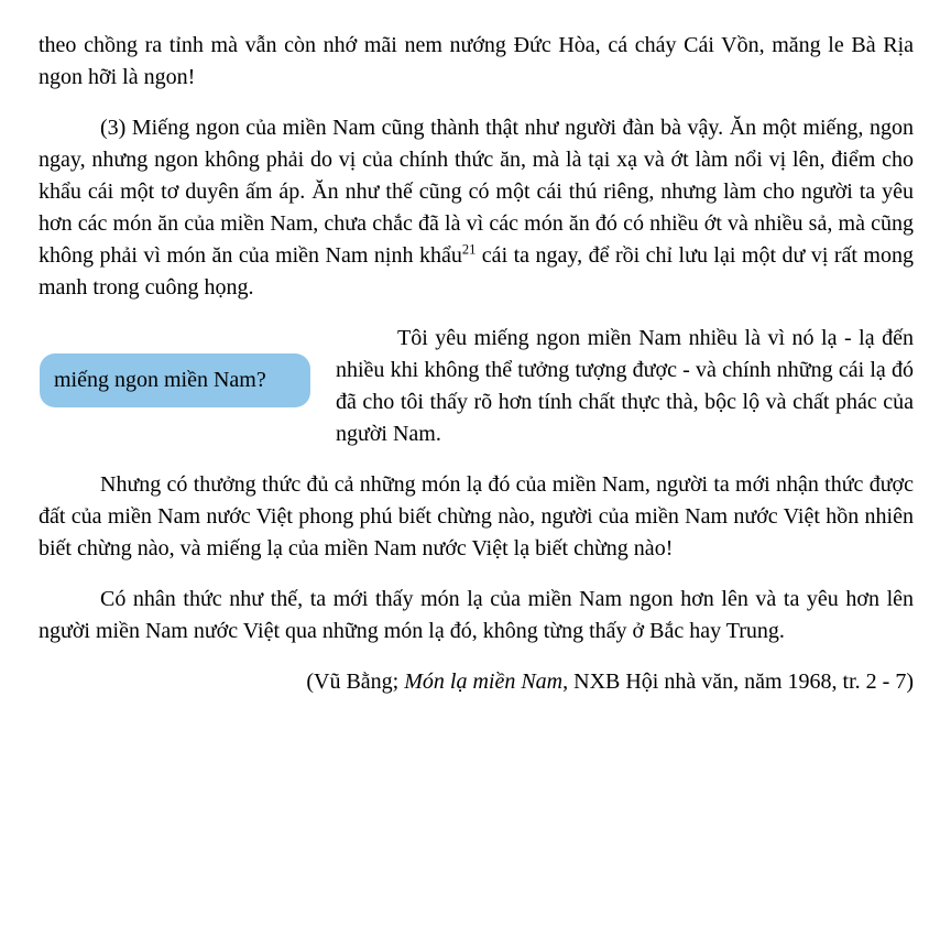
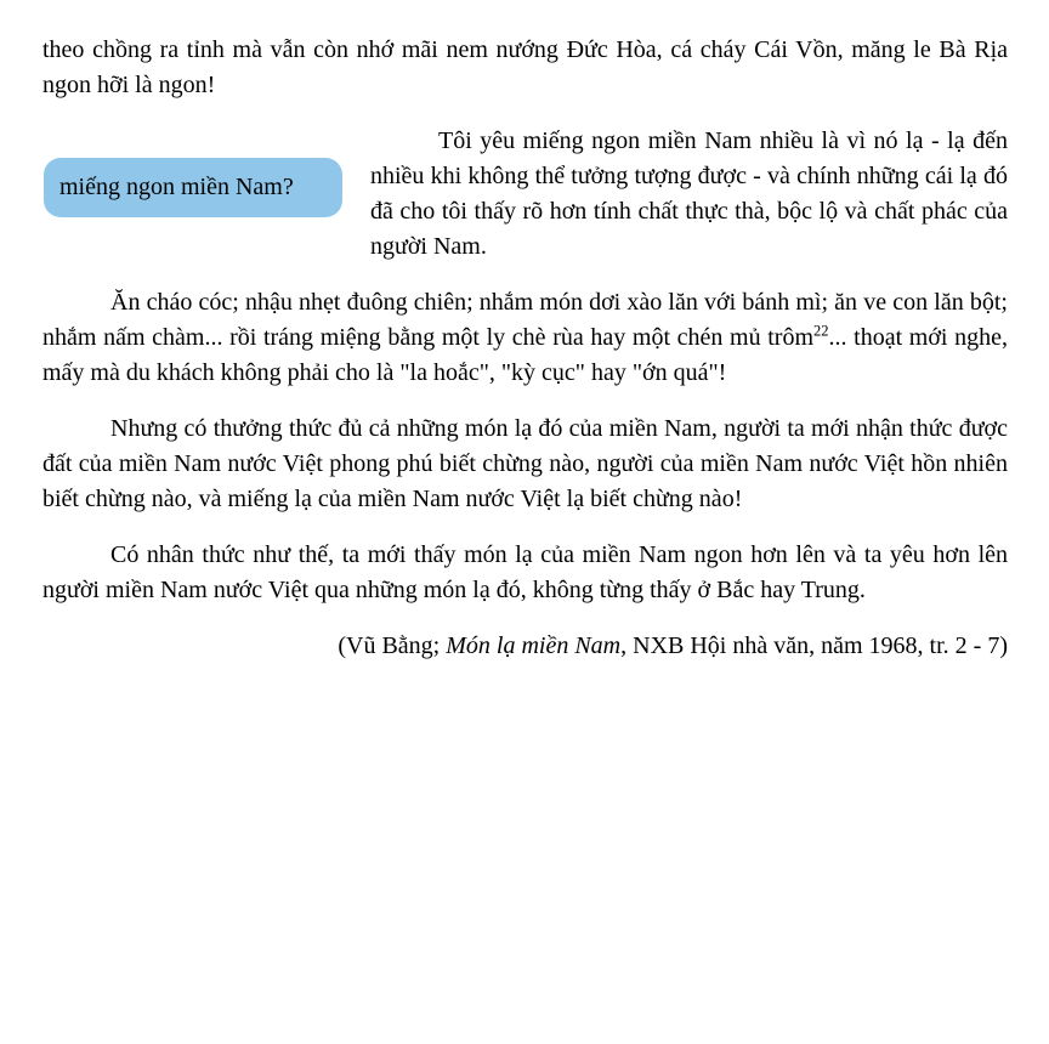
  theo chồng ra tỉnh mà vẫn còn nhớ mãi nem nướng Đức Hòa, cá cháy Cái Vồn, măng le Bà Rịa ngon hỡi là ngon!
- (3) Miếng ngon của miền Nam cũng thành thật như người đàn bà vậy. Ăn một miếng, ngon ngay, nhưng ngon không phải do vị của chính thức ăn, mà là tại xạ và ớt làm nổi vị lên, điểm cho khẩu cái một tơ duyên ấm áp. Ăn như thế cũng có một cái thú riêng, nhưng làm cho người ta yêu hơn các món ăn của miền Nam, chưa chắc đã là vì các món ăn đó có nhiều ớt và nhiều sả, mà cũng không phải vì món ăn của miền Nam nịnh khẩu21 cái ta ngay, để rồi chỉ lưu lại một dư vị rất mong manh trong cuông họng.
  miếng ngon miền Nam?
  Tôi yêu miếng ngon miền Nam nhiều là vì nó lạ - lạ đến nhiều khi không thể tưởng tượng được - và chính những cái lạ đó đã cho tôi thấy rõ hơn tính chất thực thà, bộc lộ và chất phác của người Nam.
+ Ăn cháo cóc; nhậu nhẹt đuông chiên; nhắm món dơi xào lăn với bánh mì; ăn ve con lăn bột; nhắm nấm chàm... rồi tráng miệng bằng một ly chè rùa hay một chén mủ trôm22... thoạt mới nghe, mấy mà du khách không phải cho là "la hoắc", "kỳ cục" hay "ớn quá"!
  Nhưng có thưởng thức đủ cả những món lạ đó của miền Nam, người ta mới nhận thức được đất của miền Nam nước Việt phong phú biết chừng nào, người của miền Nam nước Việt hồn nhiên biết chừng nào, và miếng lạ của miền Nam nước Việt lạ biết chừng nào!
  Có nhân thức như thế, ta mới thấy món lạ của miền Nam ngon hơn lên và ta yêu hơn lên người miền Nam nước Việt qua những món lạ đó, không từng thấy ở Bắc hay Trung.
  (Vũ Bằng; Món lạ miền Nam, NXB Hội nhà văn, năm 1968, tr. 2 - 7)
